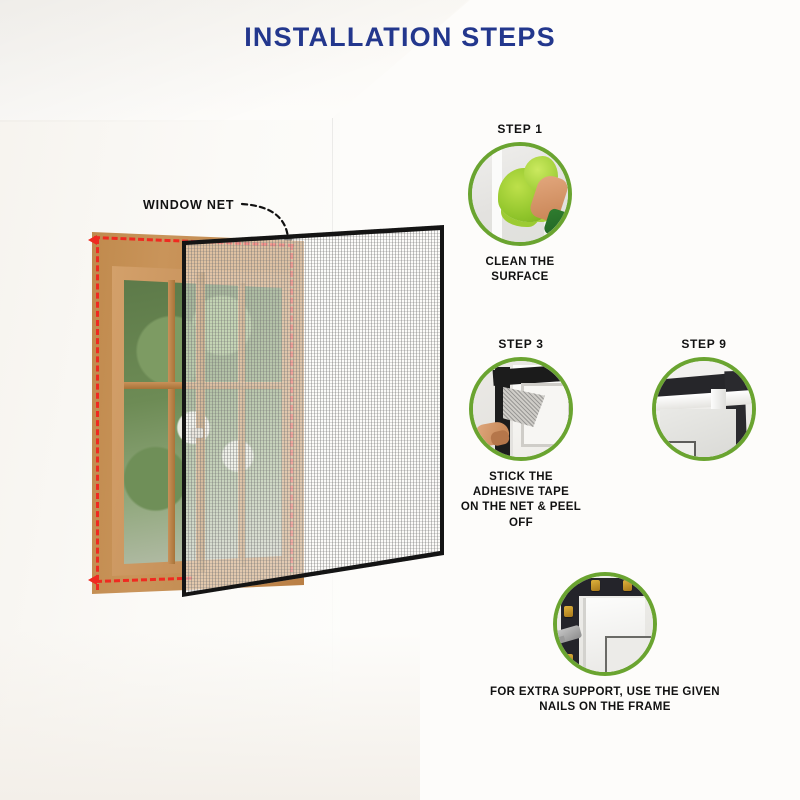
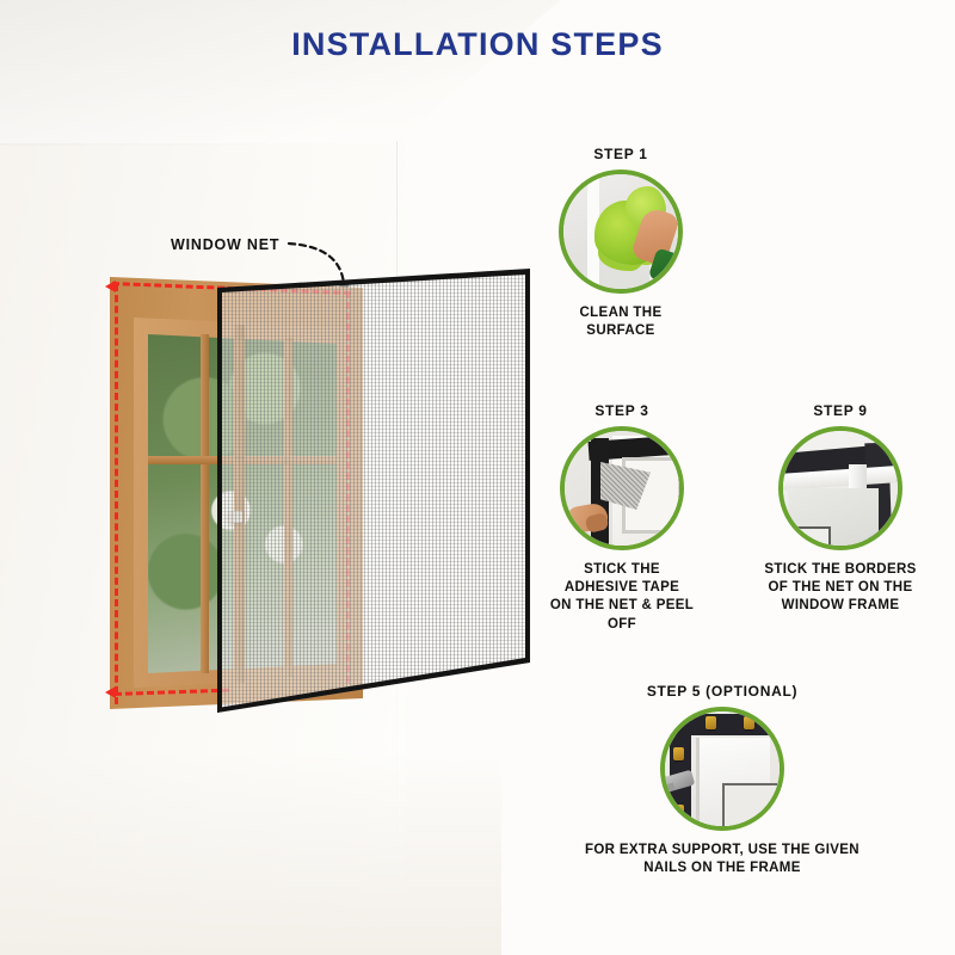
  INSTALLATION STEPS
  WINDOW NET
  STEP 1
  CLEAN THE
  SURFACE
  STEP 3
  STICK THE
  ADHESIVE TAPE
  ON THE NET & PEEL OFF
  STEP 9
+ STICK THE BORDERS
+ OF THE NET ON THE
+ WINDOW FRAME
+ STEP 5 (OPTIONAL)
  FOR EXTRA SUPPORT, USE THE GIVEN
  NAILS ON THE FRAME
